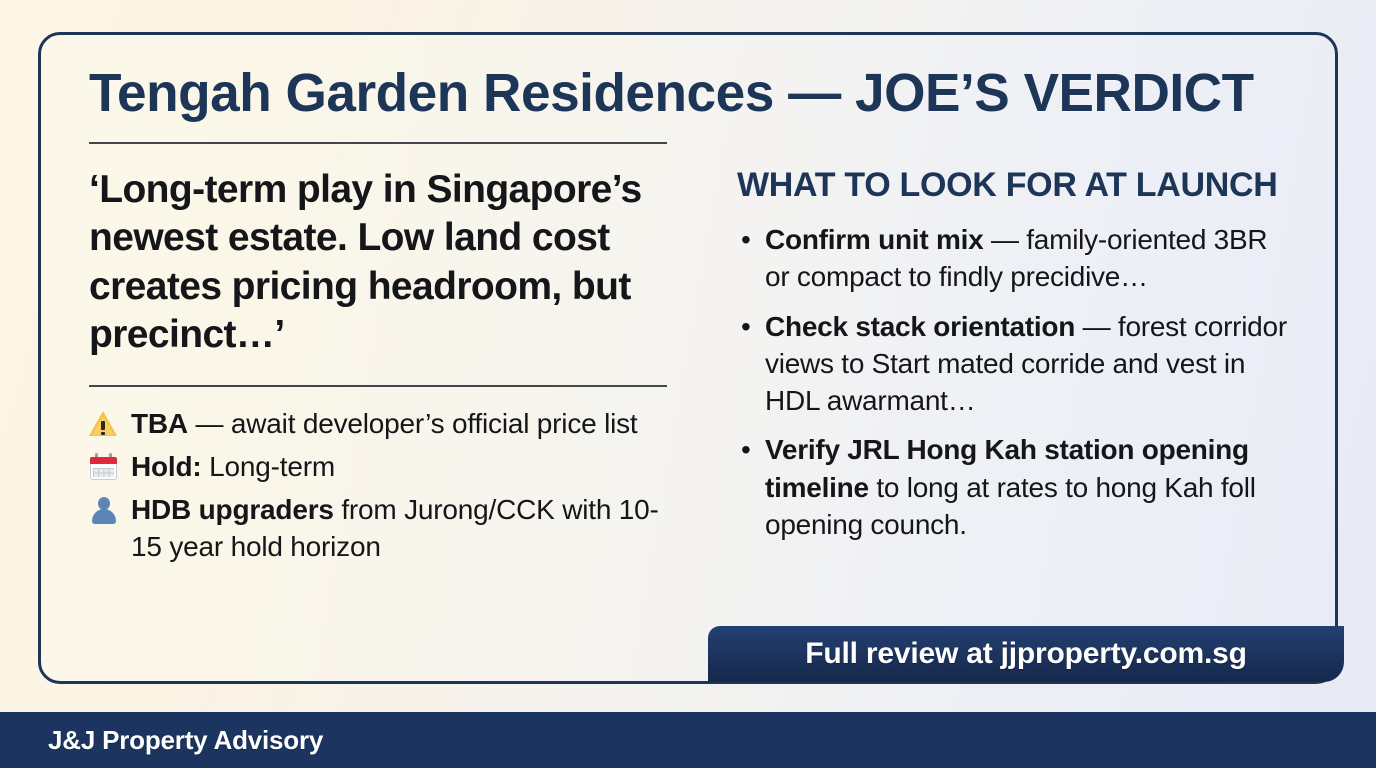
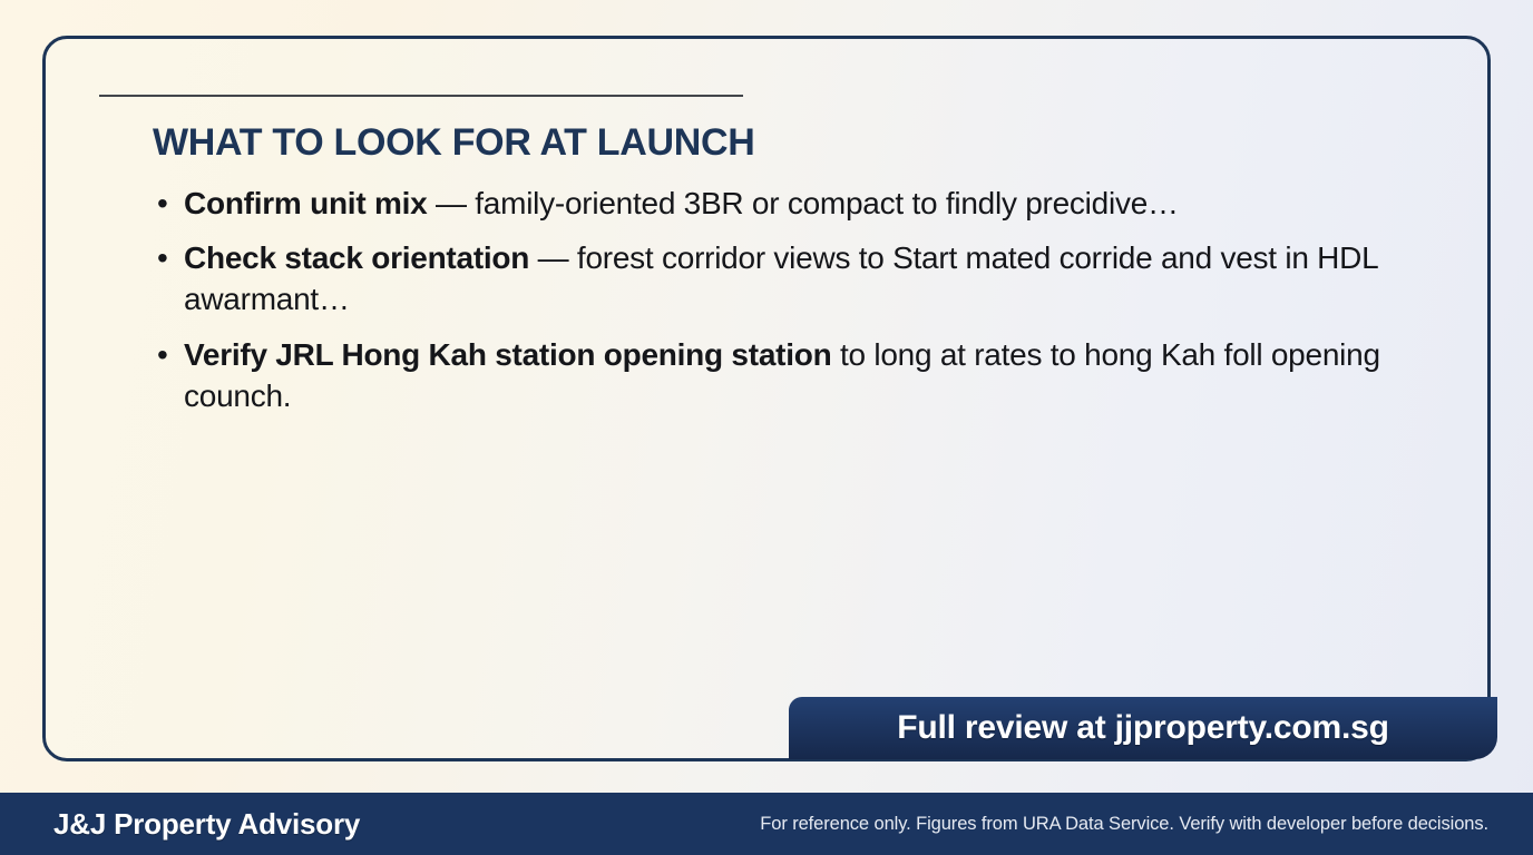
- Tengah Garden Residences — JOE’S VERDICT
- ‘Long-term play in Singapore’s newest estate. Low land cost creates pricing headroom, but precinct…’
- TBA — await developer’s official price list
- Hold: Long-term
- HDB upgraders from Jurong/CCK with 10-15 year hold horizon
  WHAT TO LOOK FOR AT LAUNCH
  •
  Confirm unit mix — family-oriented 3BR or compact to findly precidive…
  •
  Check stack orientation — forest corridor views to Start mated corride and vest in HDL awarmant…
  •
- Verify JRL Hong Kah station opening timeline to long at rates to hong Kah foll opening counch.
+ Verify JRL Hong Kah station opening station to long at rates to hong Kah foll opening counch.
  Full review at jjproperty.com.sg
  J&J Property Advisory
+ For reference only. Figures from URA Data Service. Verify with developer before decisions.
